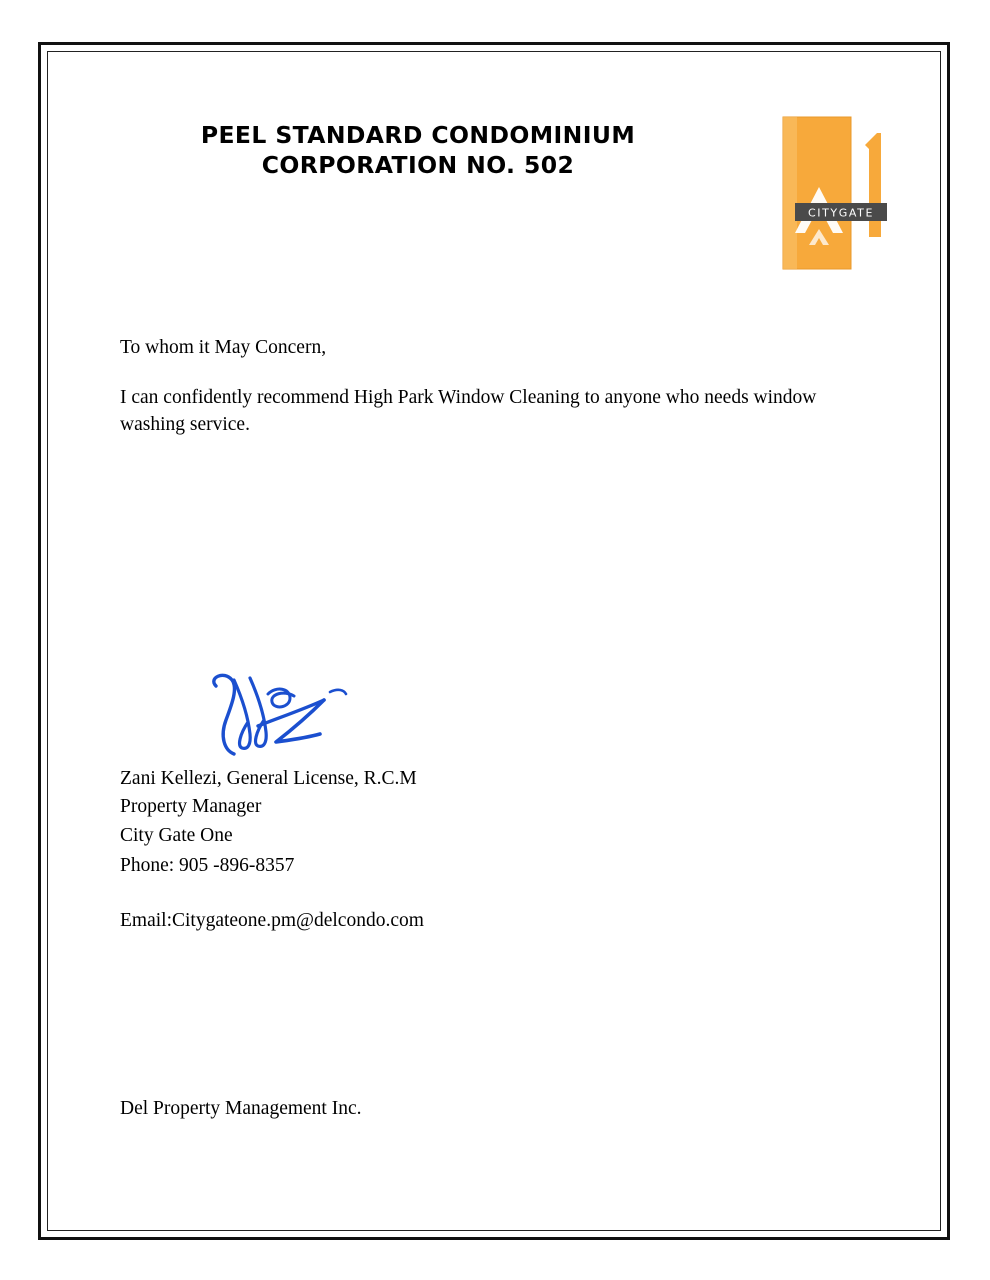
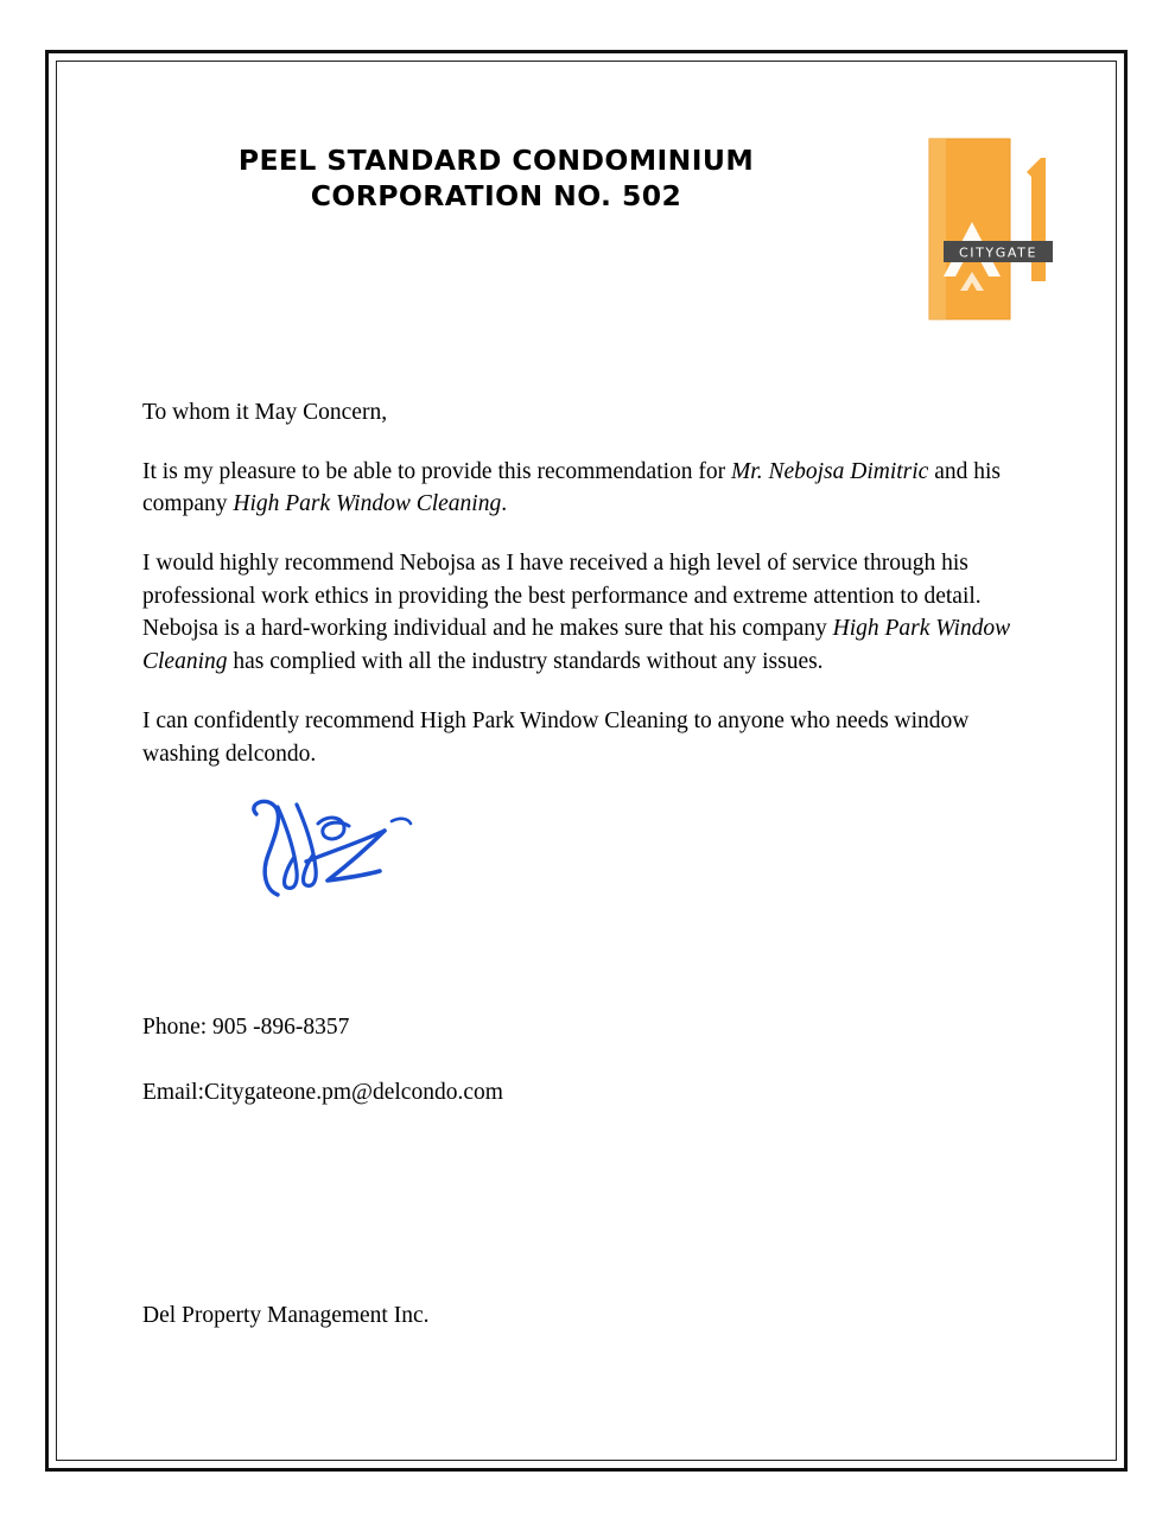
  PEEL STANDARD CONDOMINIUM
  CORPORATION NO. 502
  CITYGATE
  To whom it May Concern,
+ It is my pleasure to be able to provide this recommendation for Mr. Nebojsa Dimitric and his company High Park Window Cleaning.
+ I would highly recommend Nebojsa as I have received a high level of service through his professional work ethics in providing the best performance and extreme attention to detail. Nebojsa is a hard-working individual and he makes sure that his company High Park Window Cleaning has complied with all the industry standards without any issues.
- I can confidently recommend High Park Window Cleaning to anyone who needs window washing service.
+ I can confidently recommend High Park Window Cleaning to anyone who needs window washing delcondo.
- Zani Kellezi, General License, R.C.M
- Property Manager
- City Gate One
  Phone: 905 -896-8357
  Email:Citygateone.pm@delcondo.com
  Del Property Management Inc.
